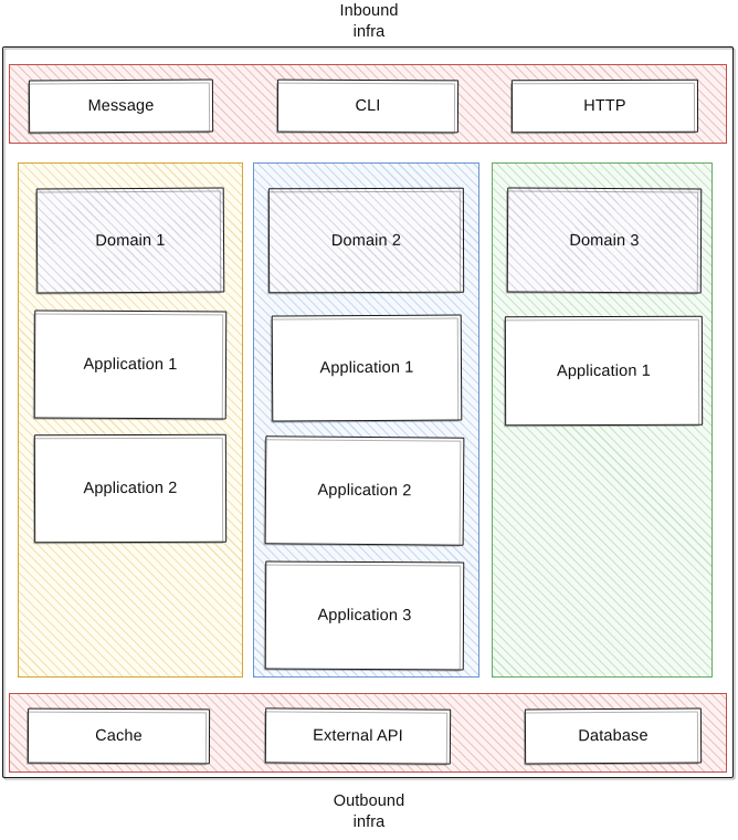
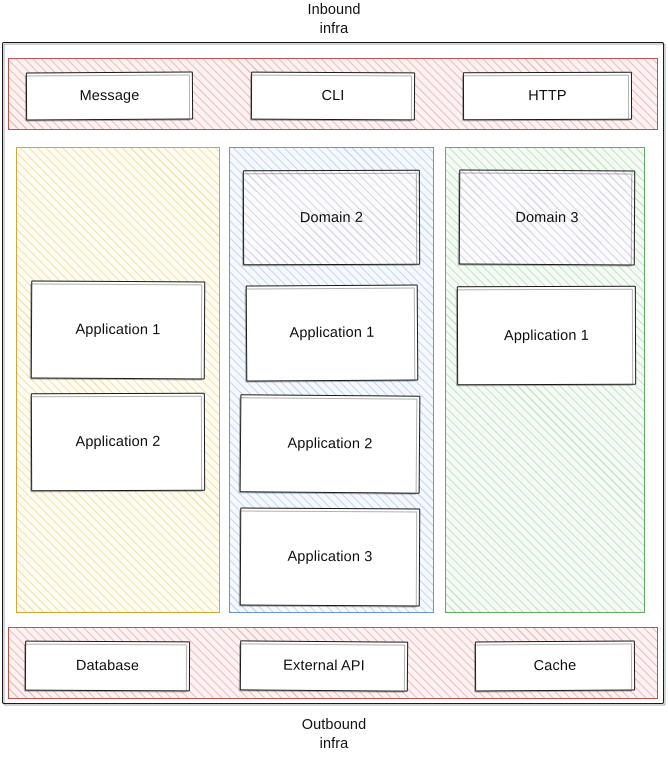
  Inbound
  infra
  Message
  CLI
  HTTP
- Domain 1
  Application 1
  Application 2
  Domain 2
  Application 1
  Application 2
  Application 3
  Domain 3
  Application 1
- Cache
+ Database
  External API
- Database
+ Cache
  Outbound
  infra
